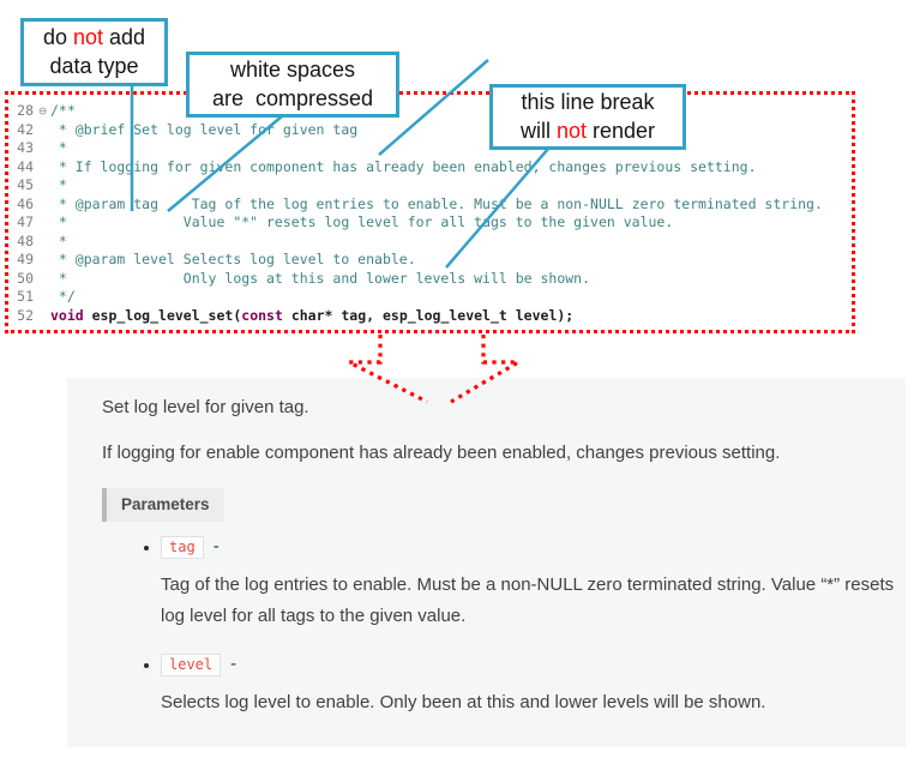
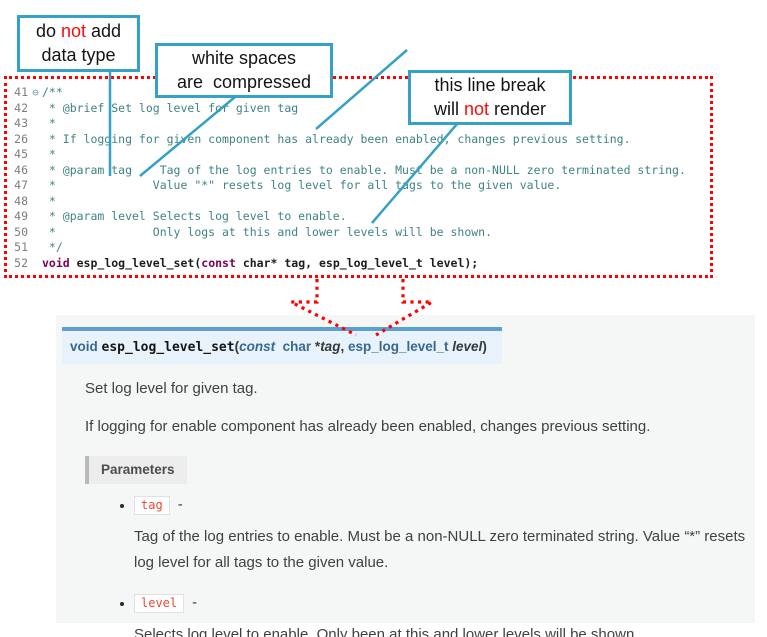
- 28
+ 41
  ⊖
  /**
  42
  * @brief Set log level for given tag
  43
  *
- 44
+ 26
  * If logging for gien component has already been enabled, changes previous setting.
  45
  *
  46
  * @param tag Tag of the log entries to enable. Mus be a non-NULL zero terminated string.
  47
  * Value "*" resets log level for all tgs to the given value.
  48
  *
  49
  * @param level Selects log level to enable.
  50
  * Only logs at this and lower levels will be shown.
  51
  */
  52
  void esp_log_level_set(const char* tag, esp_log_level_t level);
  do not add
  data type
  white spaces
  are compressed
  this line break
  will not render
+ void esp_log_level_set(const char *tag, esp_log_level_t level)
  Set log level for given tag.
  If logging for enable component has already been enabled, changes previous setting.
  Parameters
  tag -
  Tag of the log entries to enable. Must be a non-NULL zero terminated string. Value “*” resets log level for all tags to the given value.
  level -
  Selects log level to enable. Only been at this and lower levels will be shown.
